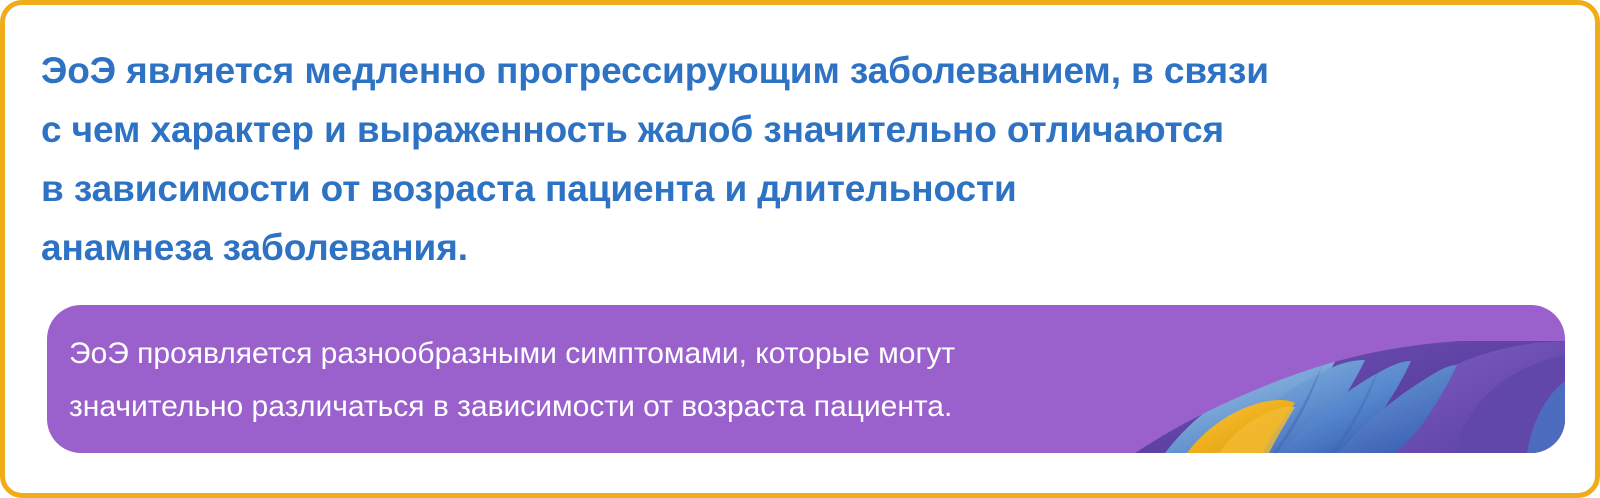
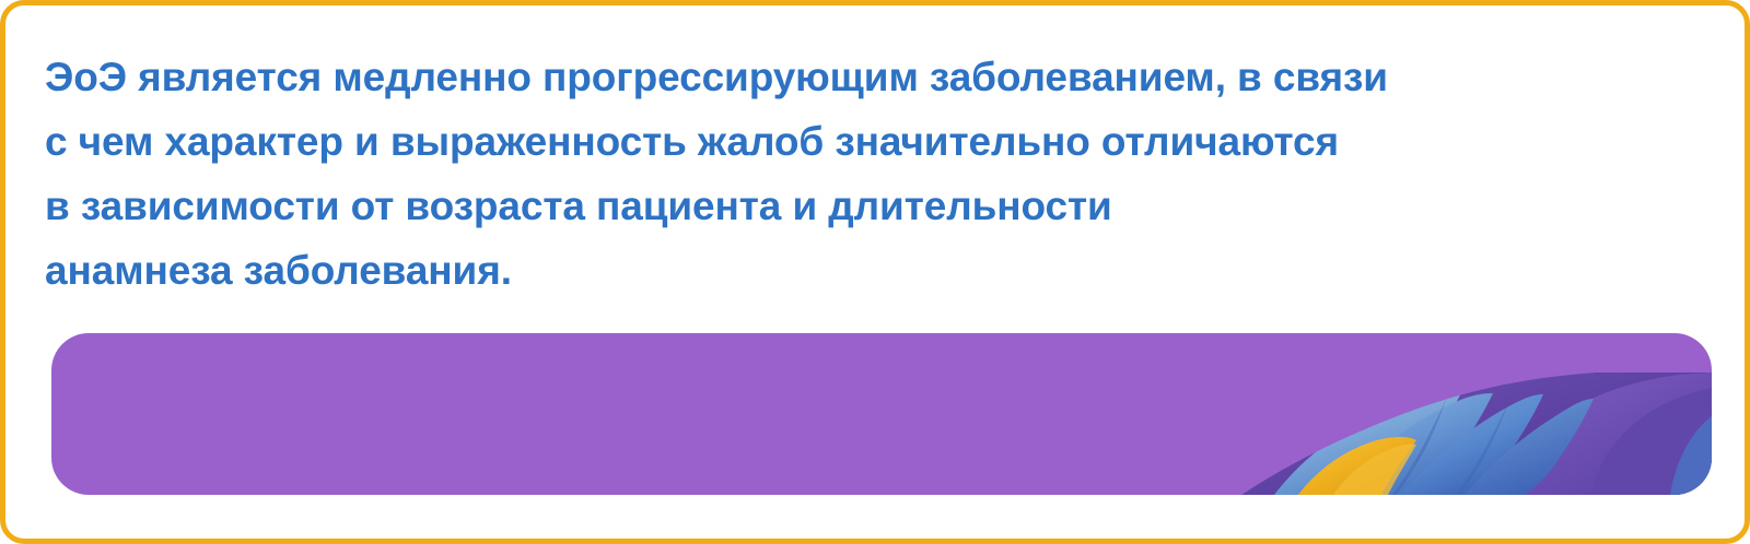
  ЭоЭ является медленно прогрессирующим заболеванием, в связи
  с чем характер и выраженность жалоб значительно отличаются
  в зависимости от возраста пациента и длительности
  анамнеза заболевания.
- ЭоЭ проявляется разнообразными симптомами, которые могут
- значительно различаться в зависимости от возраста пациента.
